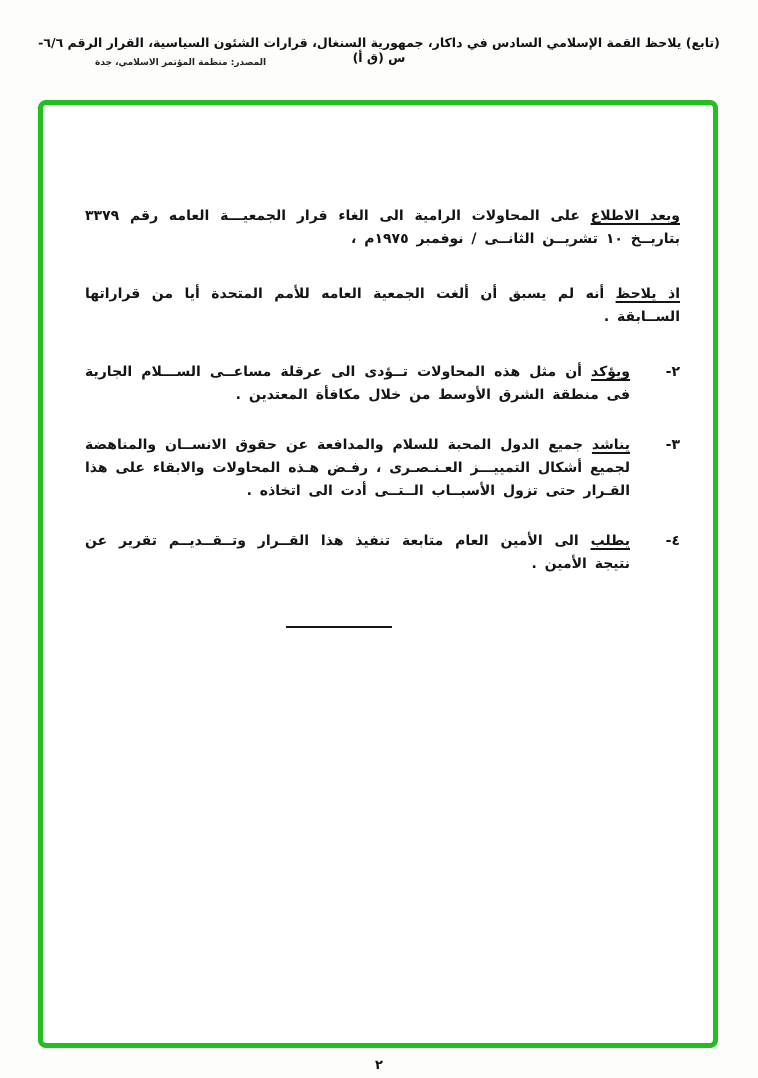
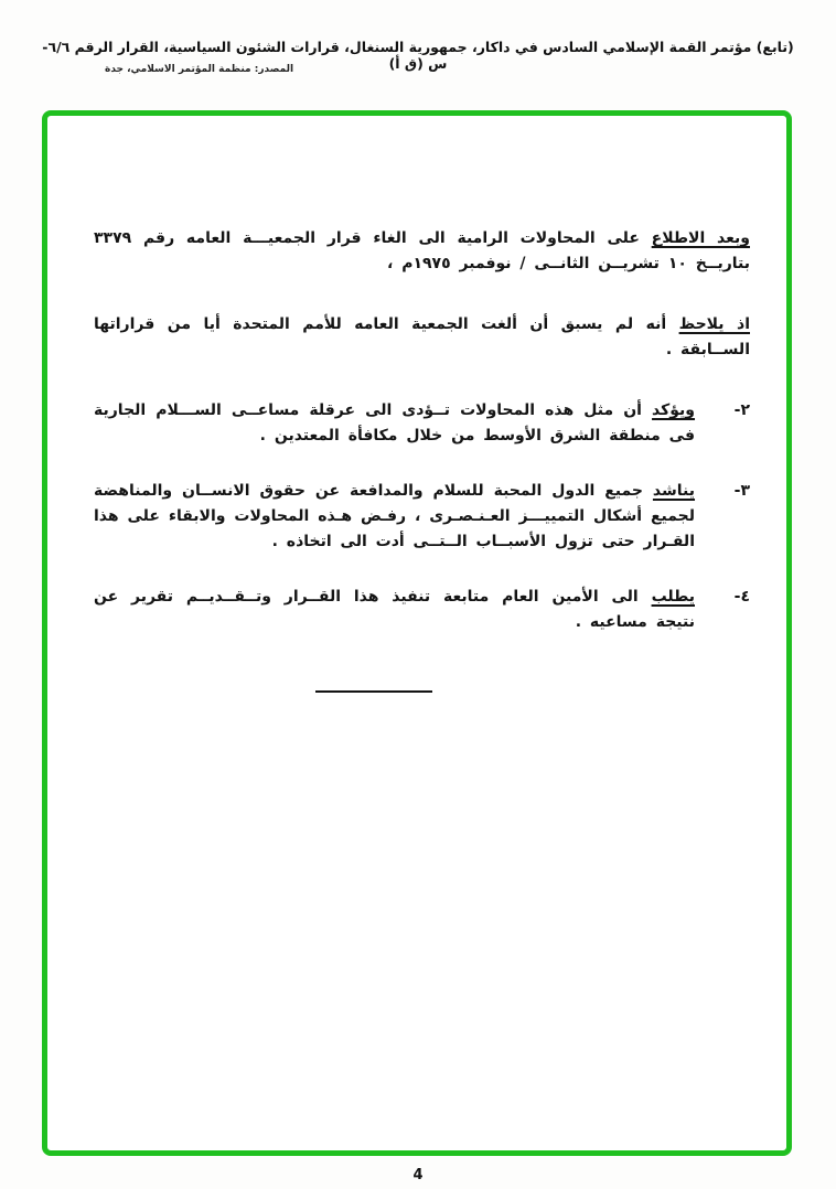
- (تابع) يلاحظ القمة الإسلامي السادس في داكار، جمهورية السنغال، قرارات الشئون السياسية، القرار الرقم ٦/٦-س (ق أ)
+ (تابع) مؤتمر القمة الإسلامي السادس في داكار، جمهورية السنغال، قرارات الشئون السياسية، القرار الرقم ٦/٦-س (ق أ)
  المصدر: منظمة المؤتمر الاسلامي، جدة
  وبعد الاطلاع على المحاولات الرامية الى الغاء قرار الجمعيـــة العامه رقم ٣٣٧٩ بتاريــخ ١٠ تشريــن الثانــى / نوفمبر ١٩٧٥م ،
  اذ يلاحظ أنه لم يسبق أن ألغت الجمعية العامه للأمم المتحدة أيا من قراراتها الســابقة .
  ٢-
  ويؤكد أن مثل هذه المحاولات تــؤدى الى عرقلة مساعــى الســـلام الجارية فى منطقة الشرق الأوسط من خلال مكافأة المعتدين .
  ٣-
  يناشد جميع الدول المحبة للسلام والمدافعة عن حقوق الانســان والمناهضة لجميع أشكال التمييـــز العـنـصـرى ، رفـض هـذه المحاولات والابقاء على هذا القـرار حتى تزول الأسبــاب الــتــى أدت الى اتخاذه .
  ٤-
- يطلب الى الأمين العام متابعة تنفيذ هذا القــرار وتــقــديــم تقرير عن نتيجة الأمين .
+ يطلب الى الأمين العام متابعة تنفيذ هذا القــرار وتــقــديــم تقرير عن نتيجة مساعيه .
- ٢
+ 4
